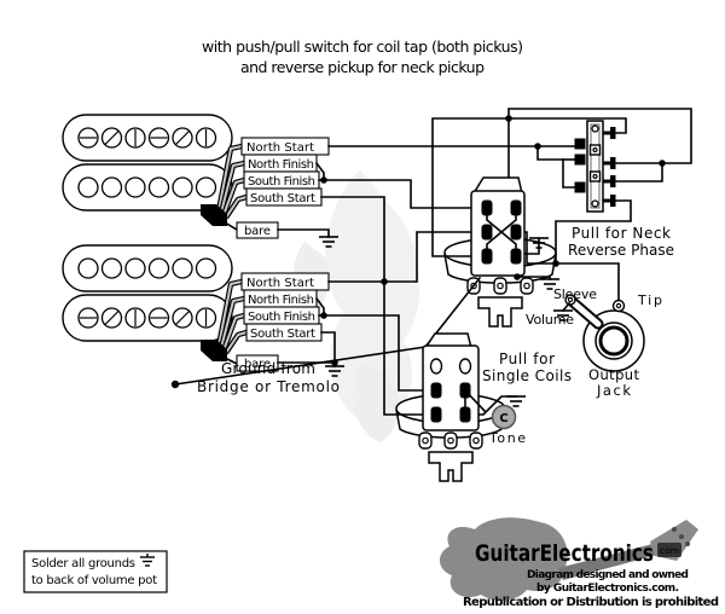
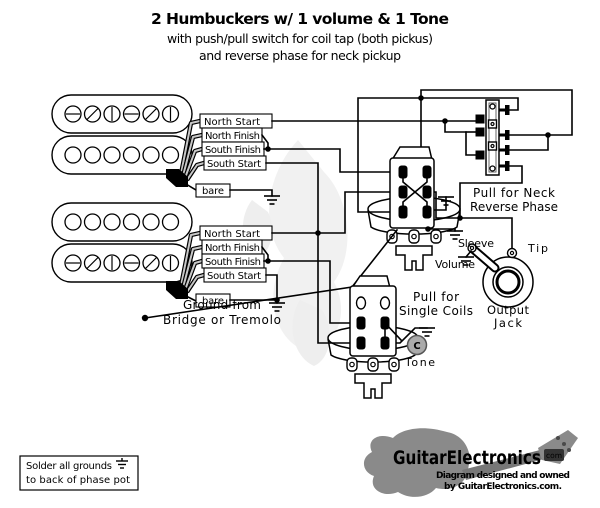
+ 2 Humbuckers w/ 1 volume & 1 Tone
  with push/pull switch for coil tap (both pickus)
- and reverse pickup for neck pickup
+ and reverse phase for neck pickup
  North Start
  North Finish
  South Finish
  South Start
  bare
  North Start
  North Finish
  South Finish
  South Start
  bare
  Groundrom
  Bridge or Tremolo
  Volume
  Tone
  Pull for Neck
  Reverse Phase
  Pull for
  Single Coils
  C
  Sleeve
  Tip
  Output
  Jack
  Solder all grounds
- to back of volume pot
+ to back of phase pot
  GuitarElectronics
  com
  Diagram designed and owned
  by GuitarElectronics.com.
- Republication or Distribution is prohibited
